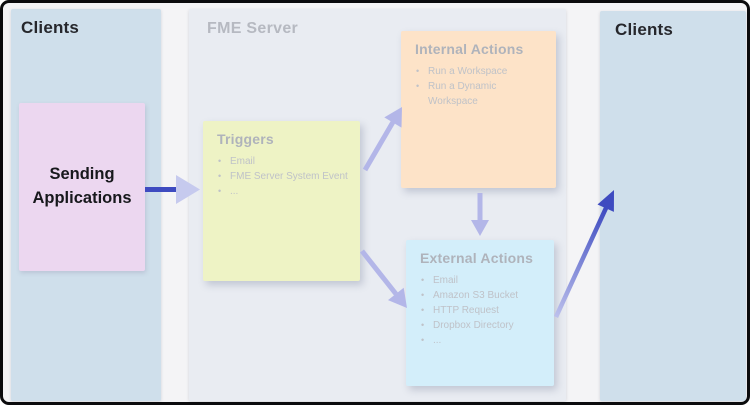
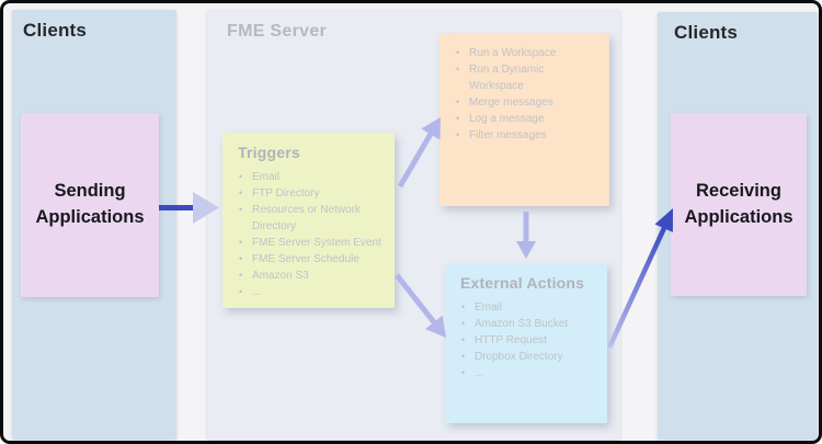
  Clients
  Sending Applications
  FME Server
  Triggers
  Email
+ FTP Directory
+ Resources or Network Directory
  FME Server System Event
+ FME Server Schedule
+ Amazon S3
  ...
- Internal Actions
  Run a Workspace
  Run a Dynamic Workspace
+ Merge messages
+ Log a message
+ Filter messages
  External Actions
  Email
  Amazon S3 Bucket
  HTTP Request
  Dropbox Directory
  ...
  Clients
+ Receiving Applications
